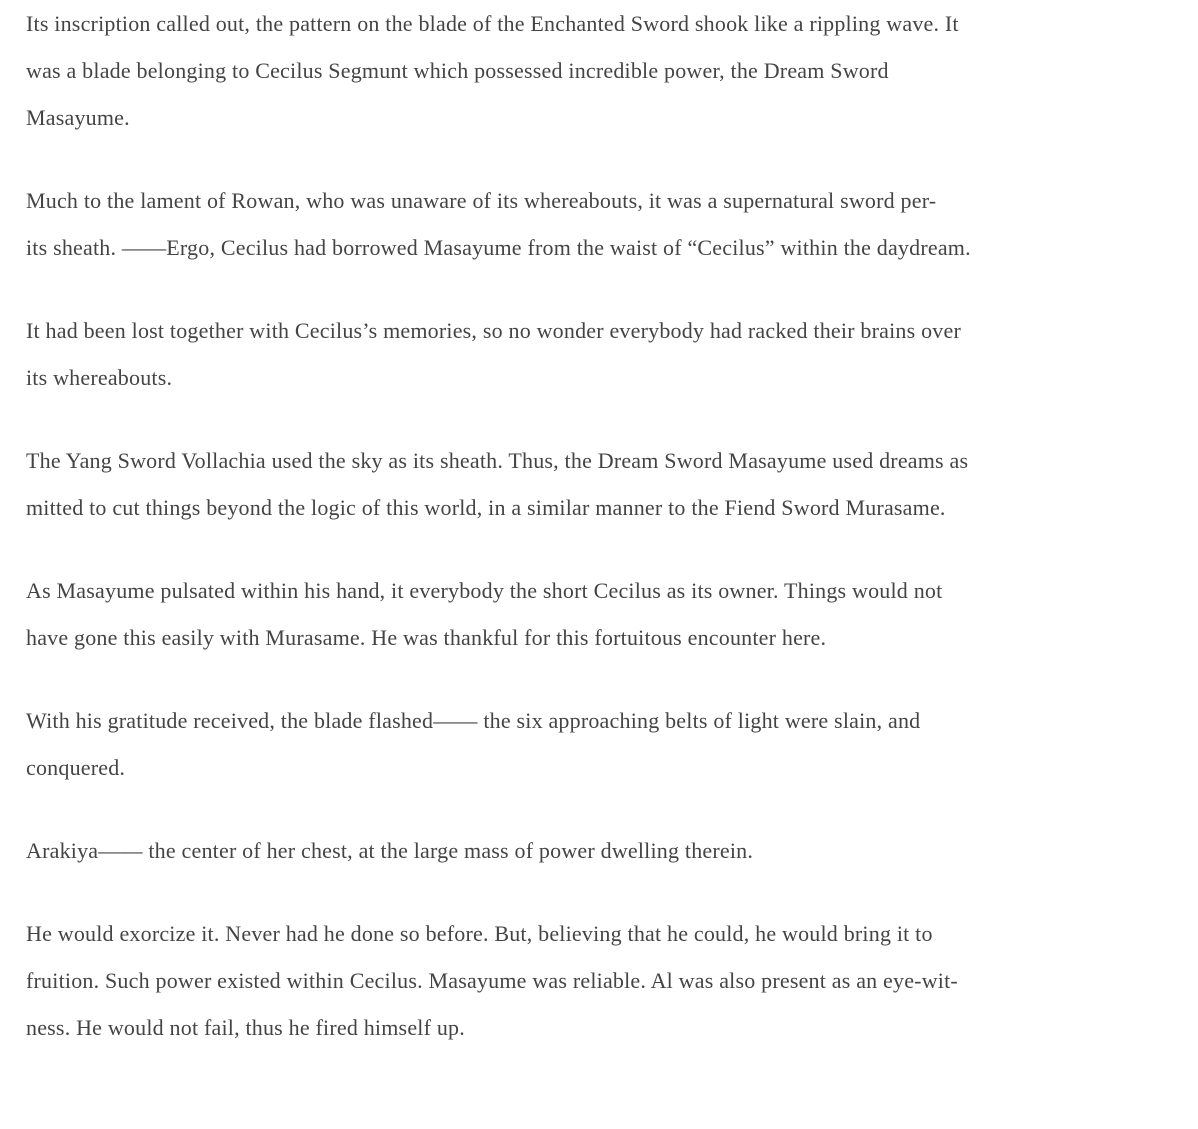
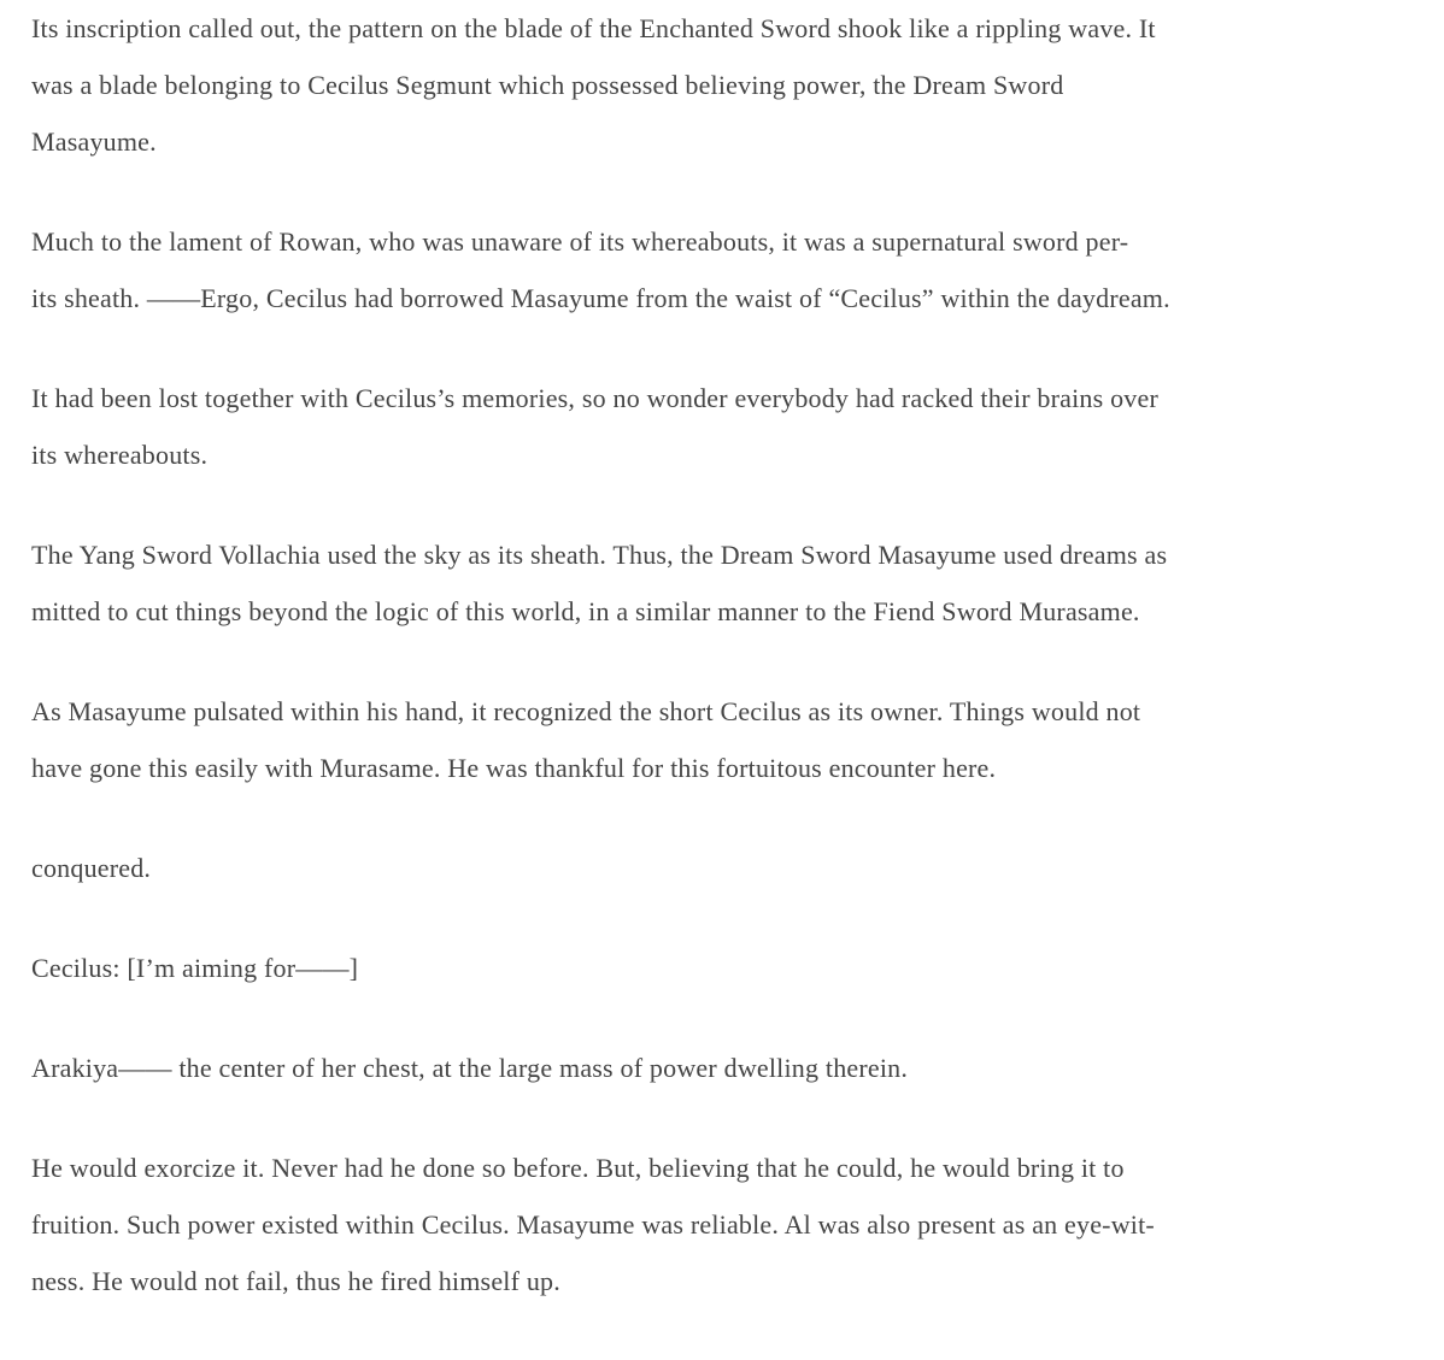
  Its inscription called out, the pattern on the blade of the Enchanted Sword shook like a rippling wave. It
- was a blade belonging to Cecilus Segmunt which possessed incredible power, the Dream Sword
+ was a blade belonging to Cecilus Segmunt which possessed believing power, the Dream Sword
  Masayume.
  Much to the lament of Rowan, who was unaware of its whereabouts, it was a supernatural sword per-
  its sheath. ——Ergo, Cecilus had borrowed Masayume from the waist of “Cecilus” within the daydream.
  It had been lost together with Cecilus’s memories, so no wonder everybody had racked their brains over
  its whereabouts.
  The Yang Sword Vollachia used the sky as its sheath. Thus, the Dream Sword Masayume used dreams as
  mitted to cut things beyond the logic of this world, in a similar manner to the Fiend Sword Murasame.
- As Masayume pulsated within his hand, it everybody the short Cecilus as its owner. Things would not
+ As Masayume pulsated within his hand, it recognized the short Cecilus as its owner. Things would not
  have gone this easily with Murasame. He was thankful for this fortuitous encounter here.
- With his gratitude received, the blade flashed—— the six approaching belts of light were slain, and
  conquered.
+ Cecilus: [I’m aiming for——]
  Arakiya—— the center of her chest, at the large mass of power dwelling therein.
  He would exorcize it. Never had he done so before. But, believing that he could, he would bring it to
  fruition. Such power existed within Cecilus. Masayume was reliable. Al was also present as an eye-wit-
  ness. He would not fail, thus he fired himself up.
